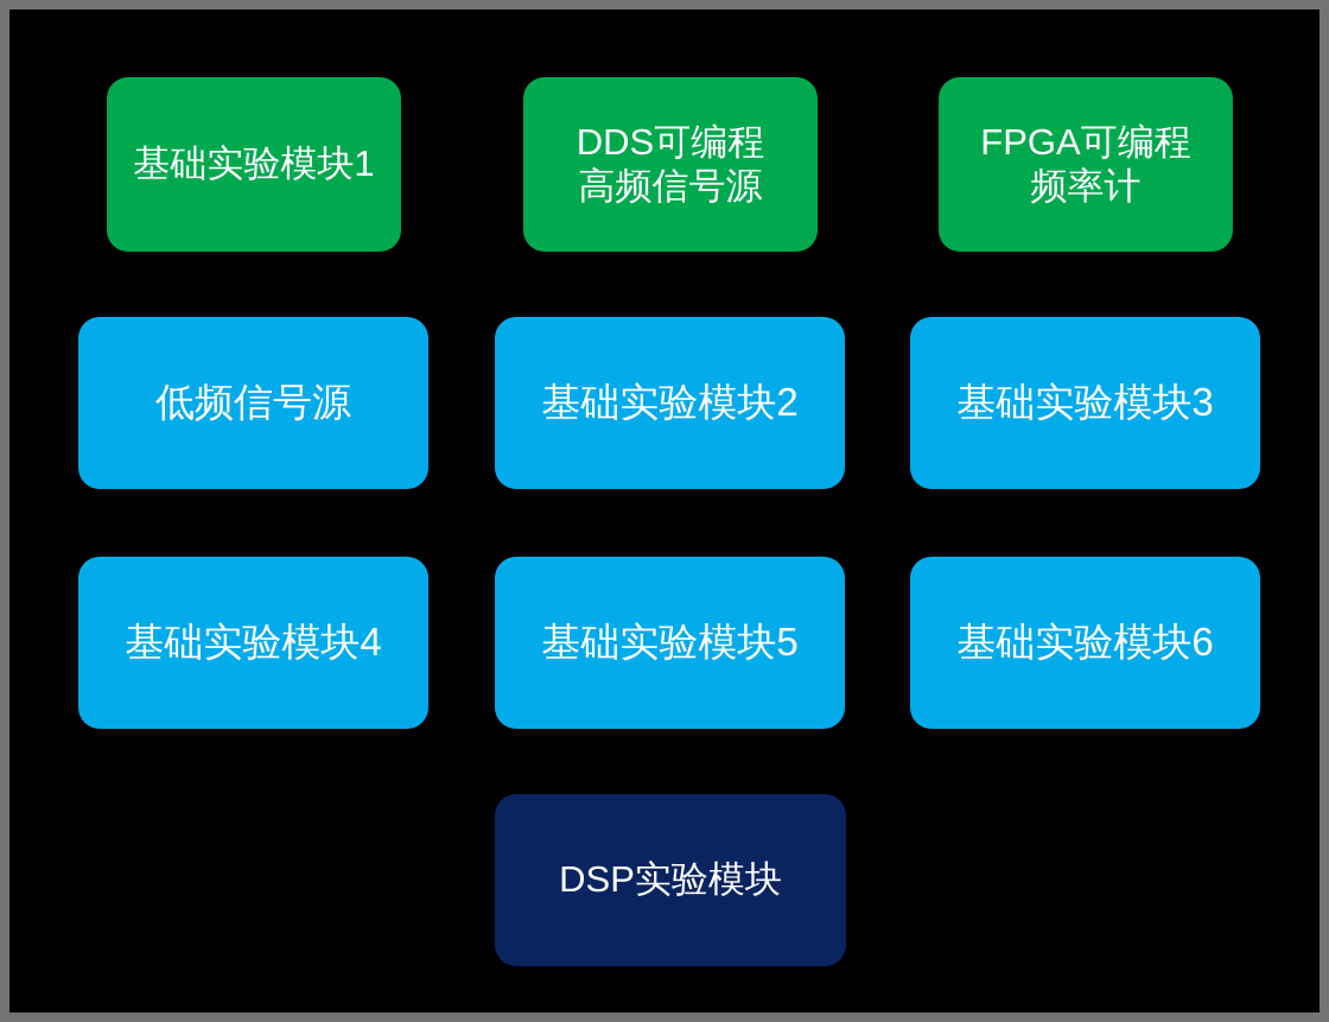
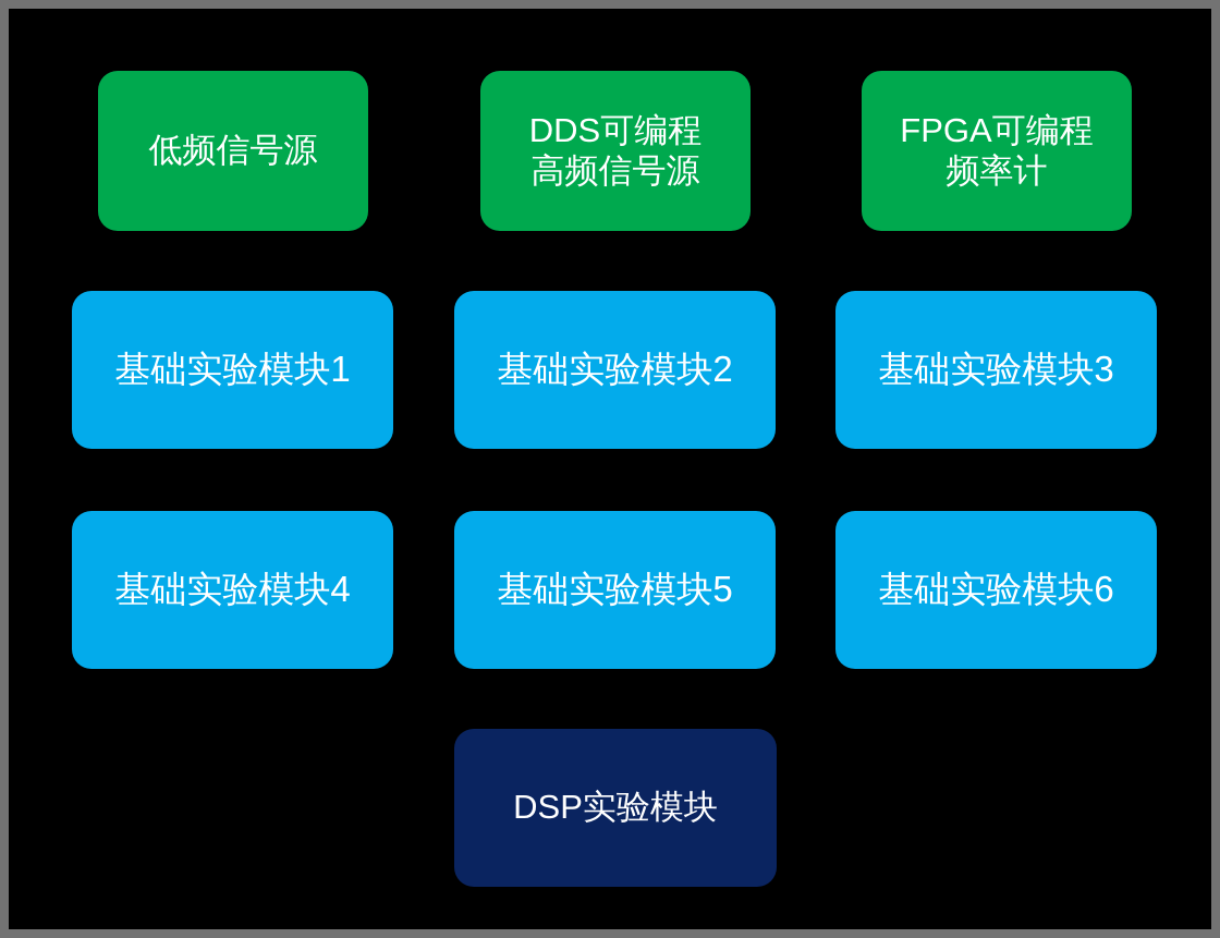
- 基础实验模块1
+ 低频信号源
  DDS可编程
  高频信号源
  FPGA可编程
  频率计
- 低频信号源
+ 基础实验模块1
  基础实验模块2
  基础实验模块3
  基础实验模块4
  基础实验模块5
  基础实验模块6
  DSP实验模块
